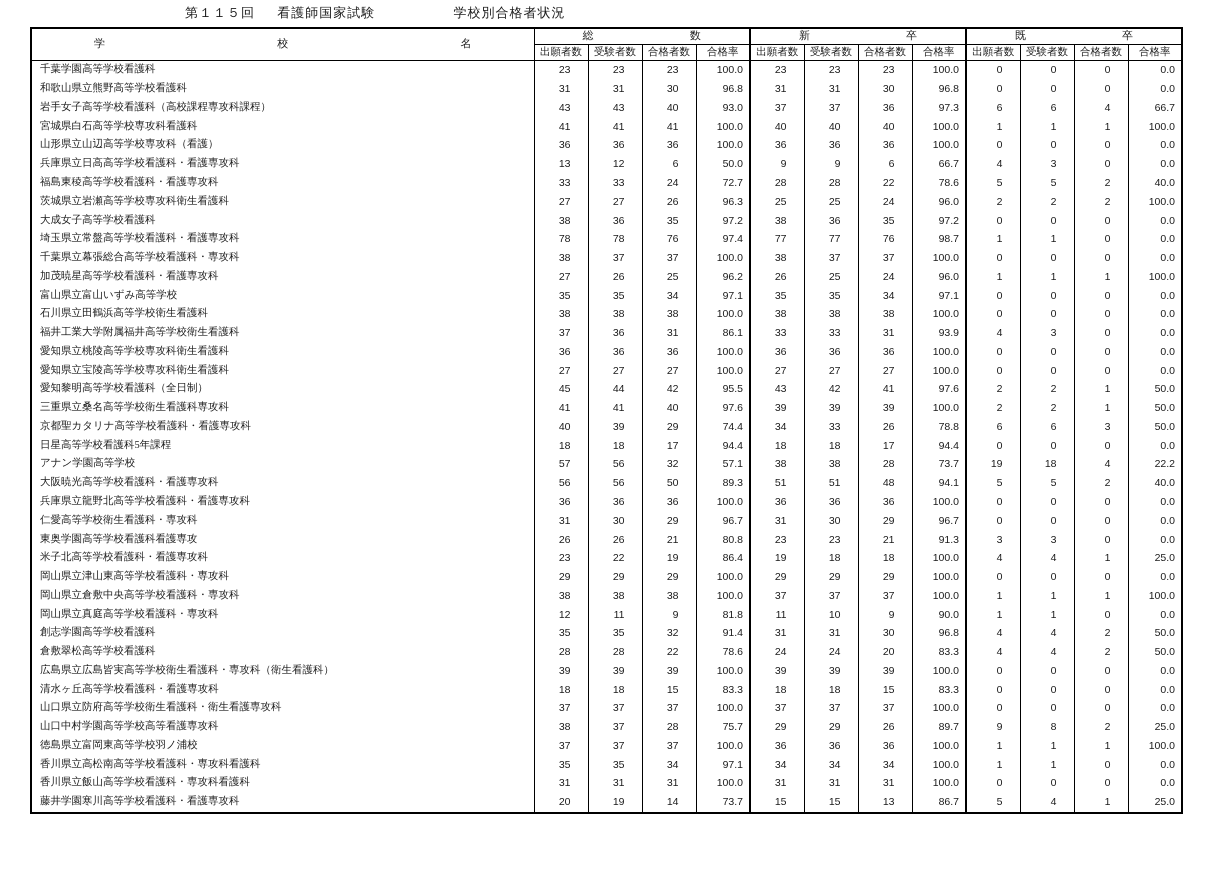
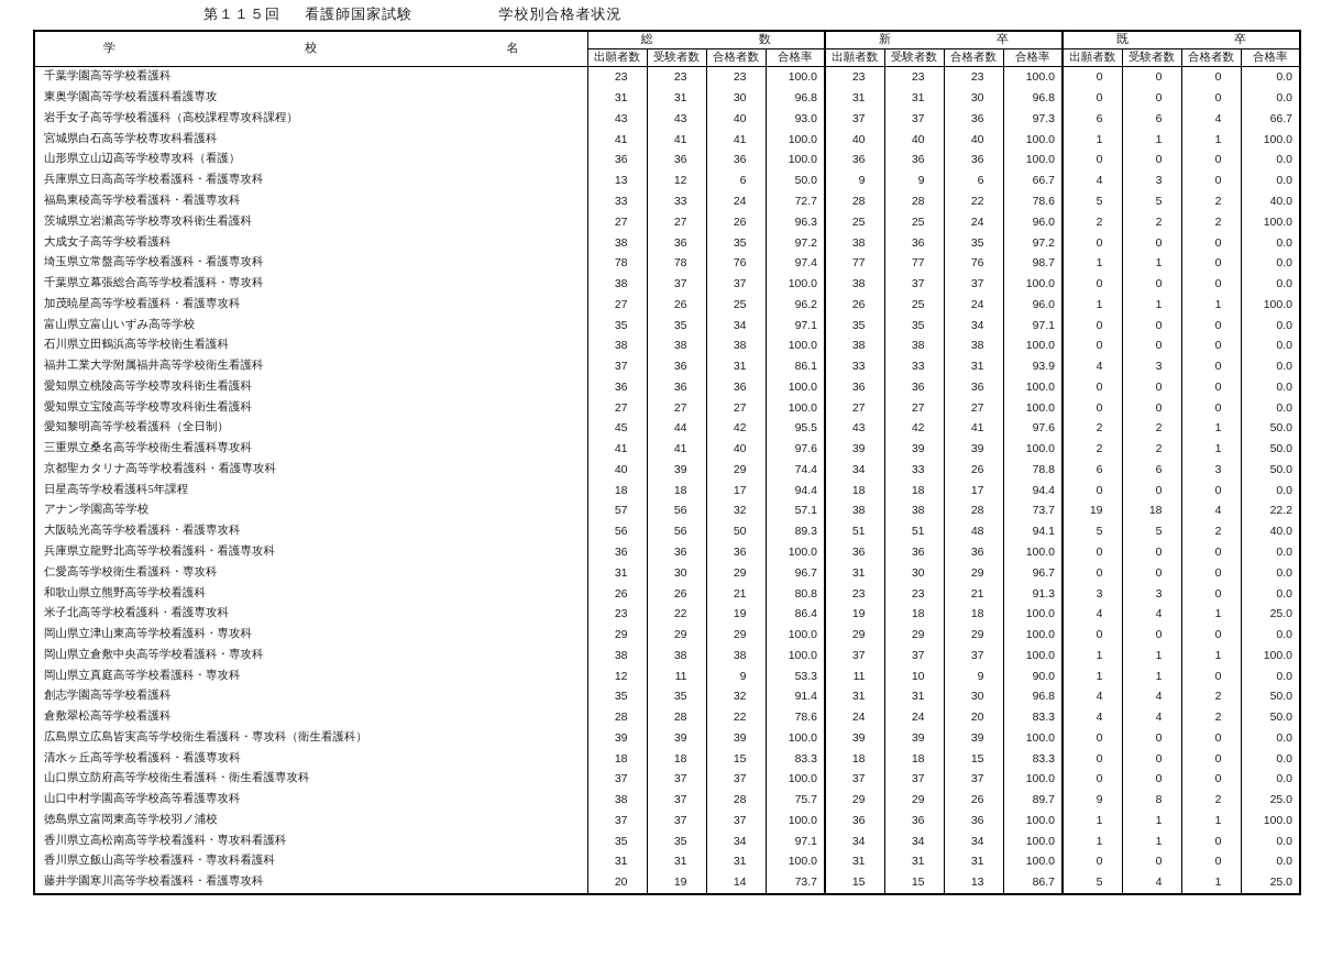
  第１１５回 看護師国家試験 学校別合格者状況
  学 校 名	総 数	新 卒	既 卒
  出願者数	受験者数	合格者数	合格率	出願者数	受験者数	合格者数	合格率	出願者数	受験者数	合格者数	合格率
  千葉学園高等学校看護科	23	23	23	100.0	23	23	23	100.0	0	0	0	0.0
- 和歌山県立熊野高等学校看護科	31	31	30	96.8	31	31	30	96.8	0	0	0	0.0
+ 東奥学園高等学校看護科看護専攻	31	31	30	96.8	31	31	30	96.8	0	0	0	0.0
  岩手女子高等学校看護科（高校課程専攻科課程）	43	43	40	93.0	37	37	36	97.3	6	6	4	66.7
  宮城県白石高等学校専攻科看護科	41	41	41	100.0	40	40	40	100.0	1	1	1	100.0
  山形県立山辺高等学校専攻科（看護）	36	36	36	100.0	36	36	36	100.0	0	0	0	0.0
  兵庫県立日高高等学校看護科・看護専攻科	13	12	6	50.0	9	9	6	66.7	4	3	0	0.0
  福島東稜高等学校看護科・看護専攻科	33	33	24	72.7	28	28	22	78.6	5	5	2	40.0
  茨城県立岩瀬高等学校専攻科衛生看護科	27	27	26	96.3	25	25	24	96.0	2	2	2	100.0
  大成女子高等学校看護科	38	36	35	97.2	38	36	35	97.2	0	0	0	0.0
  埼玉県立常盤高等学校看護科・看護専攻科	78	78	76	97.4	77	77	76	98.7	1	1	0	0.0
  千葉県立幕張総合高等学校看護科・専攻科	38	37	37	100.0	38	37	37	100.0	0	0	0	0.0
  加茂暁星高等学校看護科・看護専攻科	27	26	25	96.2	26	25	24	96.0	1	1	1	100.0
  富山県立富山いずみ高等学校	35	35	34	97.1	35	35	34	97.1	0	0	0	0.0
  石川県立田鶴浜高等学校衛生看護科	38	38	38	100.0	38	38	38	100.0	0	0	0	0.0
  福井工業大学附属福井高等学校衛生看護科	37	36	31	86.1	33	33	31	93.9	4	3	0	0.0
  愛知県立桃陵高等学校専攻科衛生看護科	36	36	36	100.0	36	36	36	100.0	0	0	0	0.0
  愛知県立宝陵高等学校専攻科衛生看護科	27	27	27	100.0	27	27	27	100.0	0	0	0	0.0
  愛知黎明高等学校看護科（全日制）	45	44	42	95.5	43	42	41	97.6	2	2	1	50.0
  三重県立桑名高等学校衛生看護科専攻科	41	41	40	97.6	39	39	39	100.0	2	2	1	50.0
  京都聖カタリナ高等学校看護科・看護専攻科	40	39	29	74.4	34	33	26	78.8	6	6	3	50.0
  日星高等学校看護科5年課程	18	18	17	94.4	18	18	17	94.4	0	0	0	0.0
  アナン学園高等学校	57	56	32	57.1	38	38	28	73.7	19	18	4	22.2
  大阪暁光高等学校看護科・看護専攻科	56	56	50	89.3	51	51	48	94.1	5	5	2	40.0
  兵庫県立龍野北高等学校看護科・看護専攻科	36	36	36	100.0	36	36	36	100.0	0	0	0	0.0
  仁愛高等学校衛生看護科・専攻科	31	30	29	96.7	31	30	29	96.7	0	0	0	0.0
- 東奥学園高等学校看護科看護専攻	26	26	21	80.8	23	23	21	91.3	3	3	0	0.0
+ 和歌山県立熊野高等学校看護科	26	26	21	80.8	23	23	21	91.3	3	3	0	0.0
  米子北高等学校看護科・看護専攻科	23	22	19	86.4	19	18	18	100.0	4	4	1	25.0
  岡山県立津山東高等学校看護科・専攻科	29	29	29	100.0	29	29	29	100.0	0	0	0	0.0
  岡山県立倉敷中央高等学校看護科・専攻科	38	38	38	100.0	37	37	37	100.0	1	1	1	100.0
- 岡山県立真庭高等学校看護科・専攻科	12	11	9	81.8	11	10	9	90.0	1	1	0	0.0
+ 岡山県立真庭高等学校看護科・専攻科	12	11	9	53.3	11	10	9	90.0	1	1	0	0.0
  創志学園高等学校看護科	35	35	32	91.4	31	31	30	96.8	4	4	2	50.0
  倉敷翠松高等学校看護科	28	28	22	78.6	24	24	20	83.3	4	4	2	50.0
  広島県立広島皆実高等学校衛生看護科・専攻科（衛生看護科）	39	39	39	100.0	39	39	39	100.0	0	0	0	0.0
  清水ヶ丘高等学校看護科・看護専攻科	18	18	15	83.3	18	18	15	83.3	0	0	0	0.0
  山口県立防府高等学校衛生看護科・衛生看護専攻科	37	37	37	100.0	37	37	37	100.0	0	0	0	0.0
  山口中村学園高等学校高等看護専攻科	38	37	28	75.7	29	29	26	89.7	9	8	2	25.0
  徳島県立富岡東高等学校羽ノ浦校	37	37	37	100.0	36	36	36	100.0	1	1	1	100.0
  香川県立高松南高等学校看護科・専攻科看護科	35	35	34	97.1	34	34	34	100.0	1	1	0	0.0
  香川県立飯山高等学校看護科・専攻科看護科	31	31	31	100.0	31	31	31	100.0	0	0	0	0.0
  藤井学園寒川高等学校看護科・看護専攻科	20	19	14	73.7	15	15	13	86.7	5	4	1	25.0
